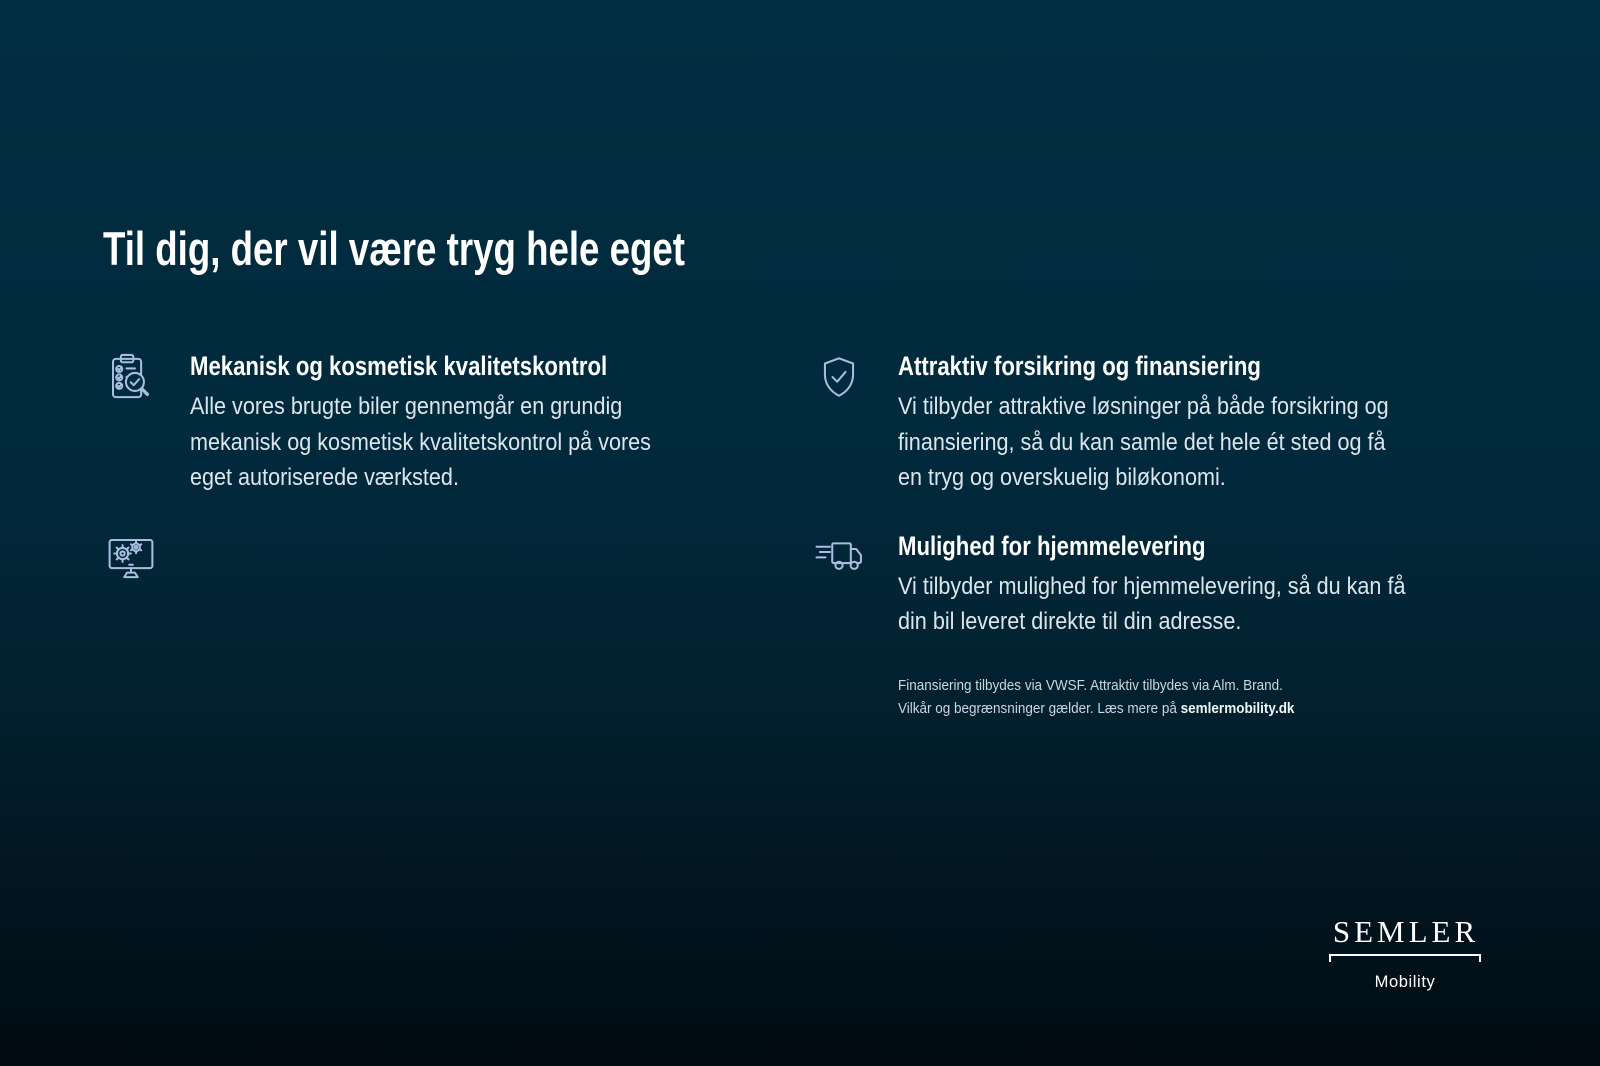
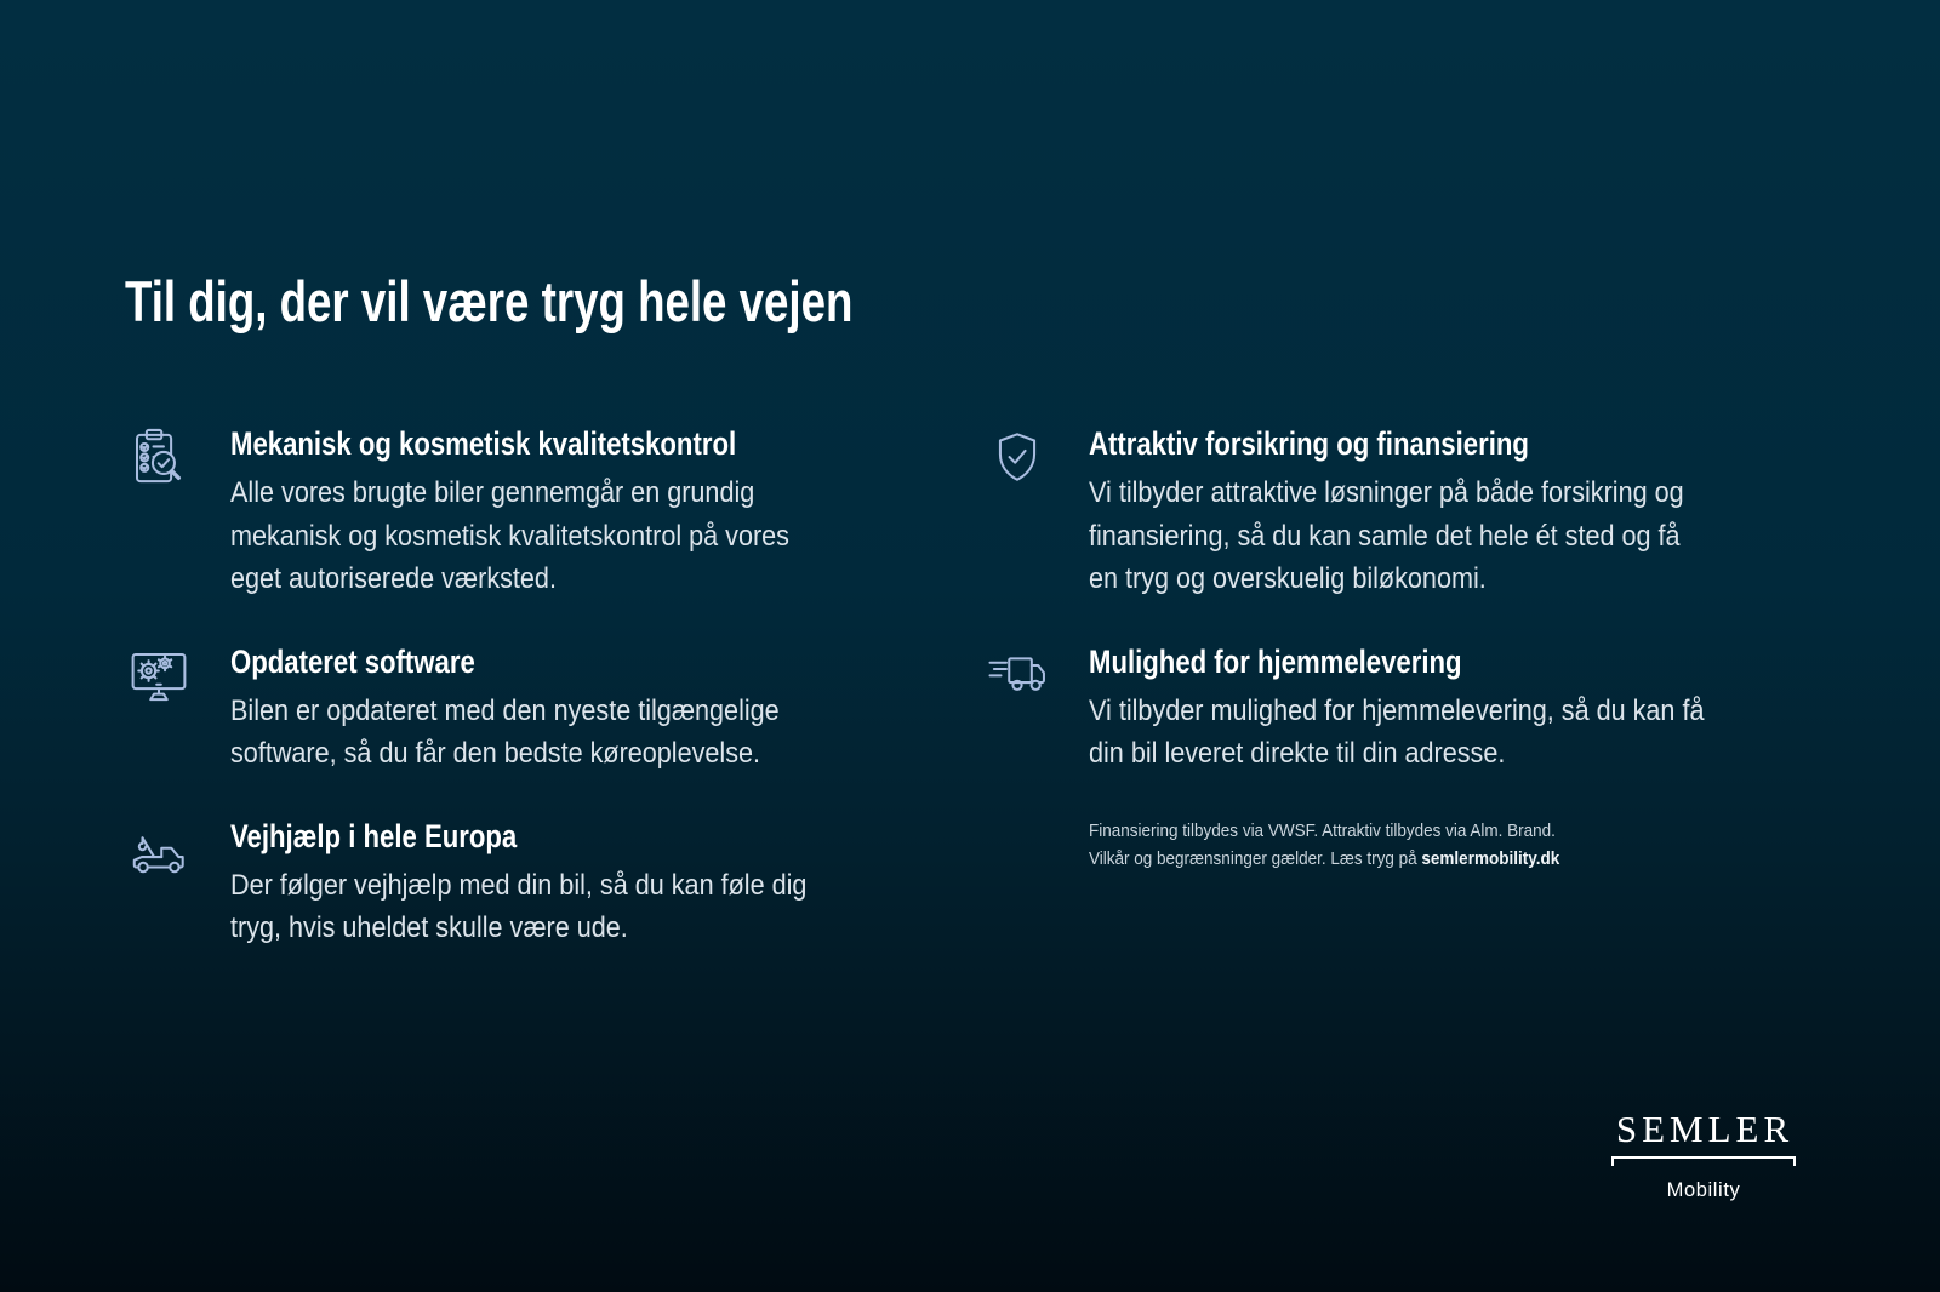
- Til dig, der vil være tryg hele eget
+ Til dig, der vil være tryg hele vejen
  Mekanisk og kosmetisk kvalitetskontrol
  Alle vores brugte biler gennemgår en grundig
  mekanisk og kosmetisk kvalitetskontrol på vores
  eget autoriserede værksted.
+ Opdateret software
+ Bilen er opdateret med den nyeste tilgængelige
+ software, så du får den bedste køreoplevelse.
+ Vejhjælp i hele Europa
+ Der følger vejhjælp med din bil, så du kan føle dig
+ tryg, hvis uheldet skulle være ude.
  Attraktiv forsikring og finansiering
  Vi tilbyder attraktive løsninger på både forsikring og
  finansiering, så du kan samle det hele ét sted og få
  en tryg og overskuelig biløkonomi.
  Mulighed for hjemmelevering
  Vi tilbyder mulighed for hjemmelevering, så du kan få
  din bil leveret direkte til din adresse.
  Finansiering tilbydes via VWSF. Attraktiv tilbydes via Alm. Brand.
- Vilkår og begrænsninger gælder. Læs mere på semlermobility.dk
+ Vilkår og begrænsninger gælder. Læs tryg på semlermobility.dk
  SEMLER
  Mobility
